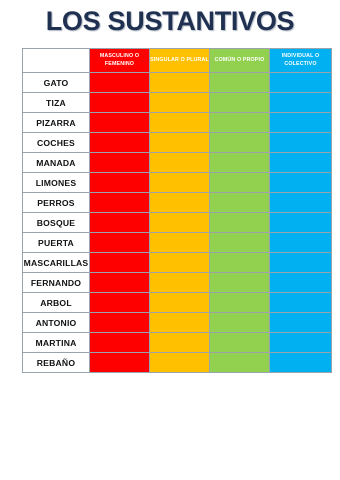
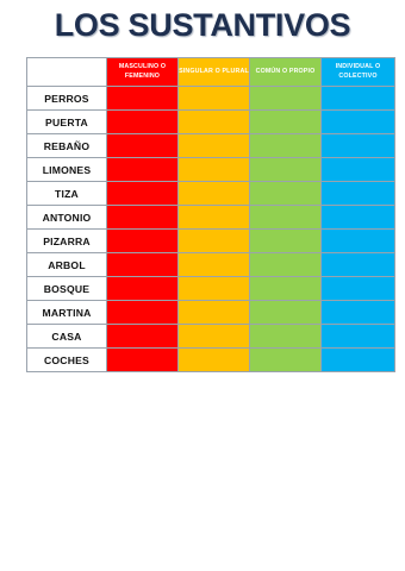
  LOS SUSTANTIVOS
- GATO
- TIZA
+ PERROS
- PIZARRA
+ PUERTA
- COCHES
+ REBAÑO
- MANADA
  LIMONES
- PERROS
+ TIZA
- BOSQUE
+ ANTONIO
- PUERTA
+ PIZARRA
- MASCARILLAS
- FERNANDO
  ARBOL
- ANTONIO
+ BOSQUE
  MARTINA
+ CASA
- REBAÑO
+ COCHES
